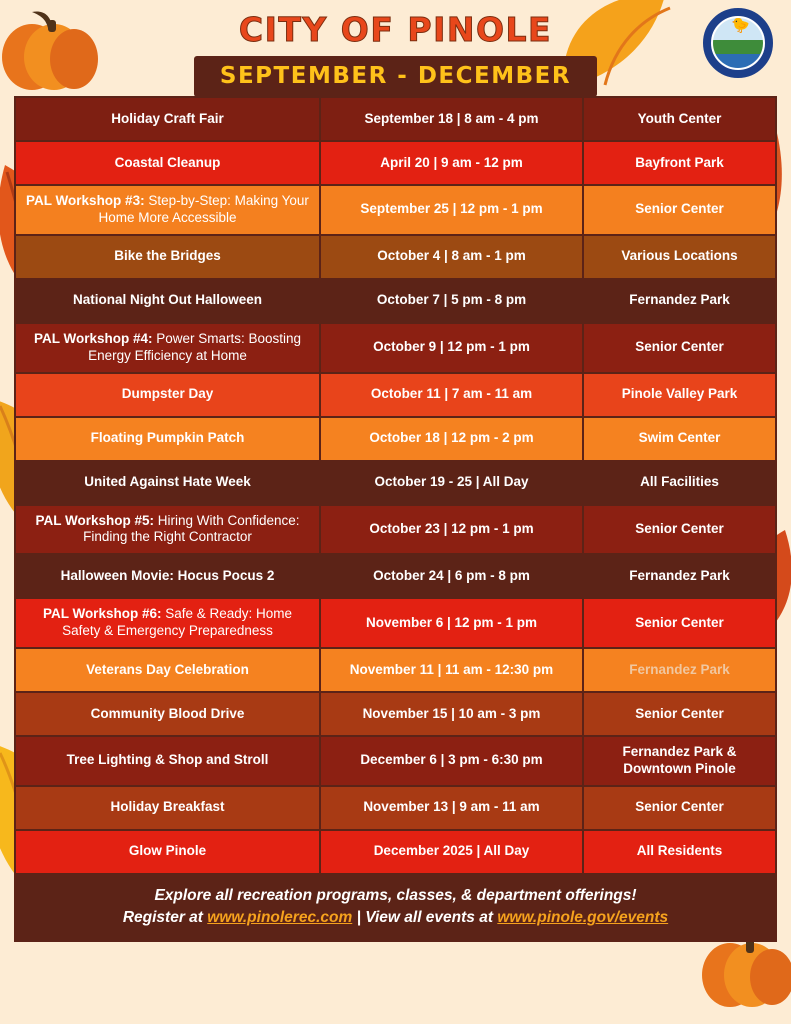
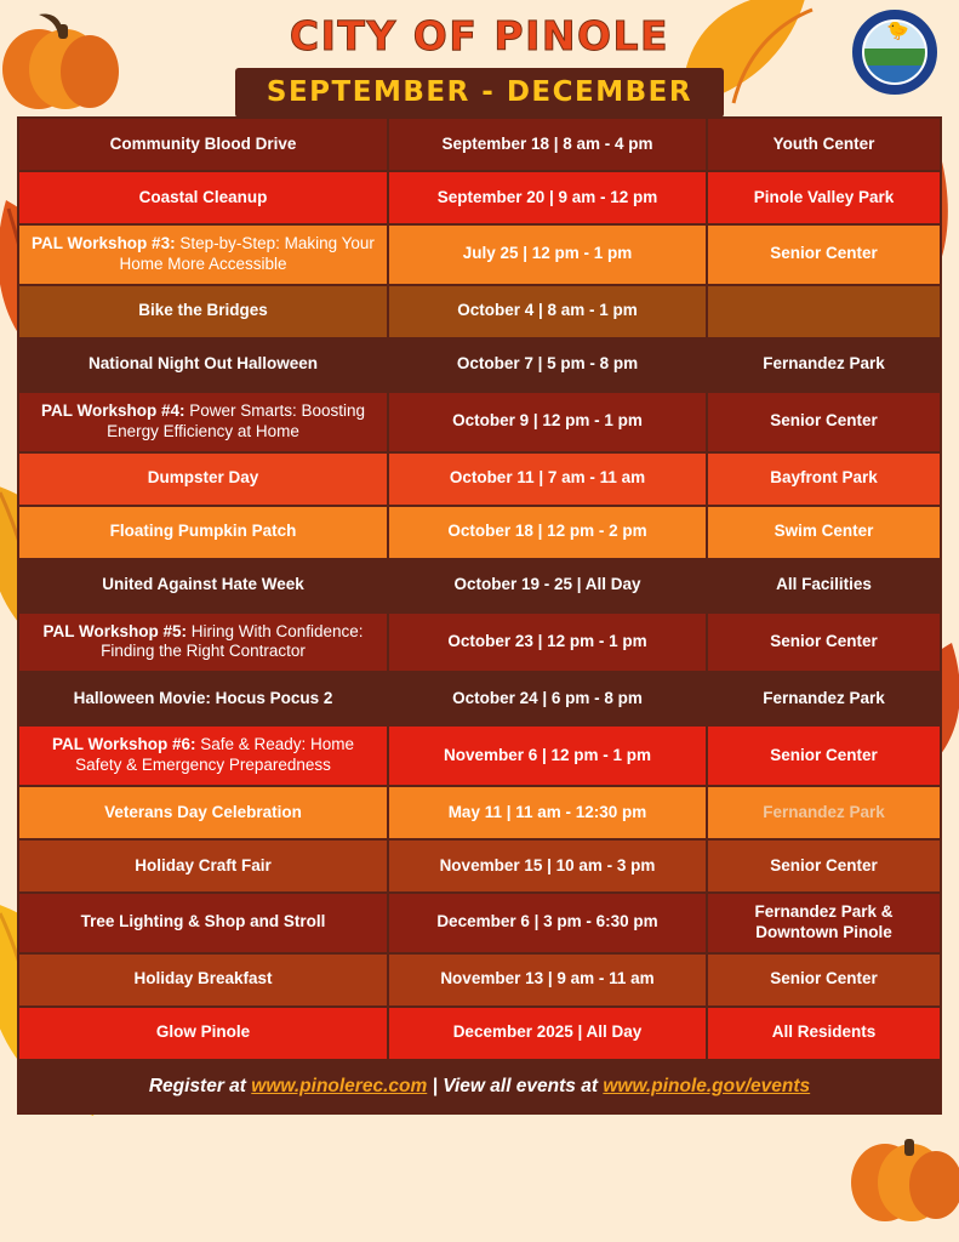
  CITY OF PINOLE
  SEPTEMBER - DECEMBER
  🐤
- Holiday Craft Fair
+ Community Blood Drive
  September 18 | 8 am - 4 pm
  Youth Center
  Coastal Cleanup
- April 20 | 9 am - 12 pm
+ September 20 | 9 am - 12 pm
- Bayfront Park
+ Pinole Valley Park
  PAL Workshop #3: Step-by-Step: Making Your Home More Accessible
- September 25 | 12 pm - 1 pm
+ July 25 | 12 pm - 1 pm
  Senior Center
  Bike the Bridges
  October 4 | 8 am - 1 pm
- Various Locations
  National Night Out Halloween
  October 7 | 5 pm - 8 pm
  Fernandez Park
  PAL Workshop #4: Power Smarts: Boosting Energy Efficiency at Home
  October 9 | 12 pm - 1 pm
  Senior Center
  Dumpster Day
  October 11 | 7 am - 11 am
- Pinole Valley Park
+ Bayfront Park
  Floating Pumpkin Patch
  October 18 | 12 pm - 2 pm
  Swim Center
  United Against Hate Week
  October 19 - 25 | All Day
  All Facilities
  PAL Workshop #5: Hiring With Confidence: Finding the Right Contractor
  October 23 | 12 pm - 1 pm
  Senior Center
  Halloween Movie: Hocus Pocus 2
  October 24 | 6 pm - 8 pm
  Fernandez Park
  PAL Workshop #6: Safe & Ready: Home Safety & Emergency Preparedness
  November 6 | 12 pm - 1 pm
  Senior Center
  Veterans Day Celebration
- November 11 | 11 am - 12:30 pm
+ May 11 | 11 am - 12:30 pm
  Fernandez Park
- Community Blood Drive
+ Holiday Craft Fair
  November 15 | 10 am - 3 pm
  Senior Center
  Tree Lighting & Shop and Stroll
  December 6 | 3 pm - 6:30 pm
  Fernandez Park & Downtown Pinole
  Holiday Breakfast
  November 13 | 9 am - 11 am
  Senior Center
  Glow Pinole
  December 2025 | All Day
  All Residents
- Explore all recreation programs, classes, & department offerings!
  Register at www.pinolerec.com | View all events at www.pinole.gov/events
